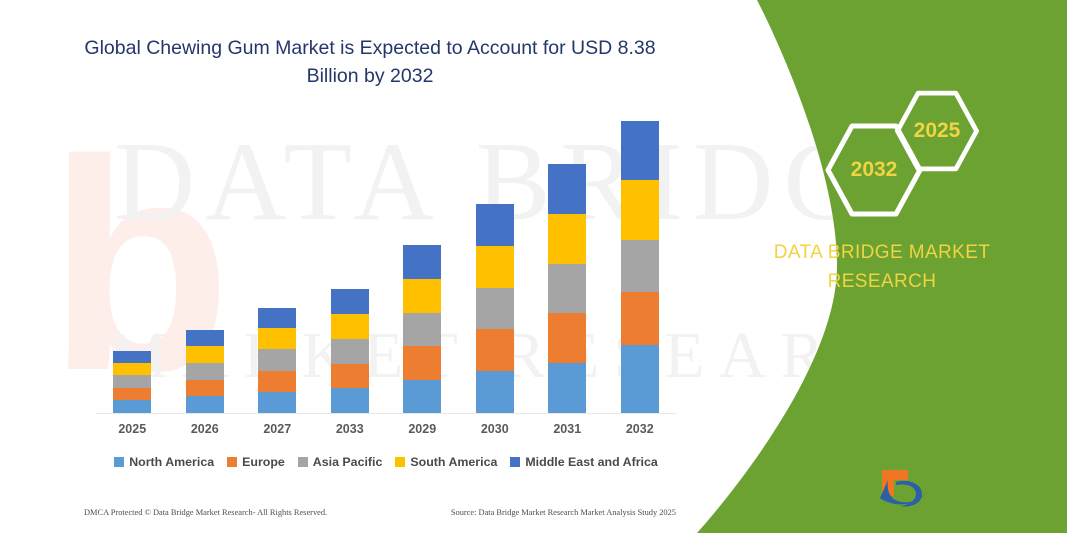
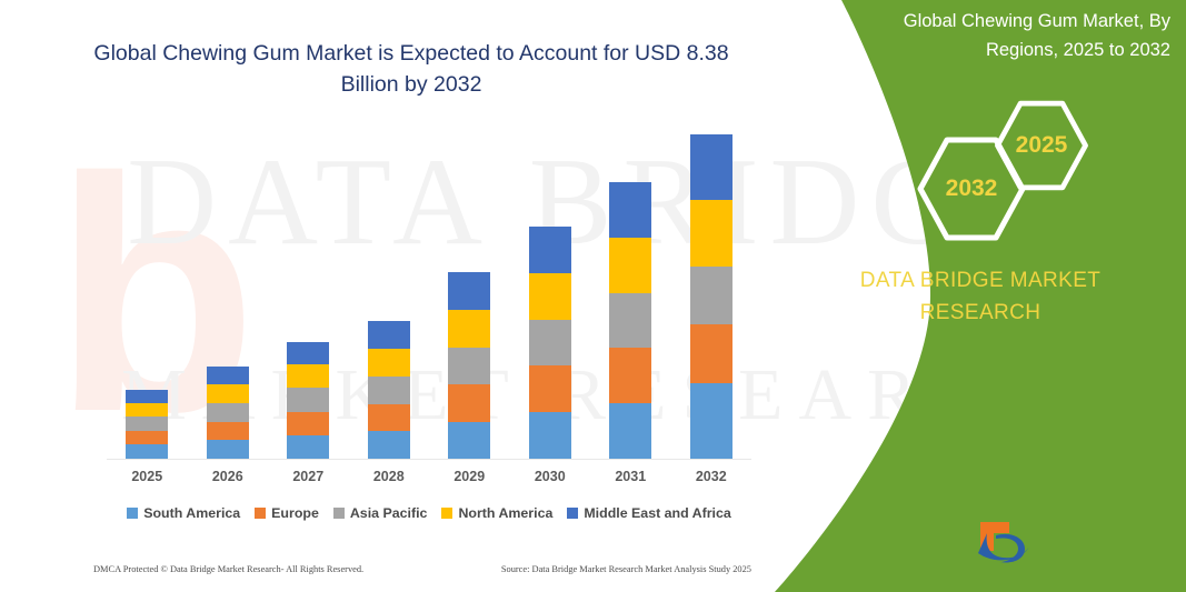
  b
  DATA BRID
  Global Chewing Gum Market is Expected to Account for USD 8.38 Billion by 2032
  2025
  2026
  2027
- 2033
+ 2028
  2029
  2030
  2031
  2032
- North America
+ South America
  Europe
  Asia Pacific
- South America
+ North America
  Middle East and Africa
  DMCA Protected © Data Bridge Market Research- All Rights Reserved.
  Source: Data Bridge Market Research Market Analysis Study 2025
+ Global Chewing Gum Market, By Regions, 2025 to 2032
  2032
  2025
  DATA BRIDGE MARKET RESEARCH
